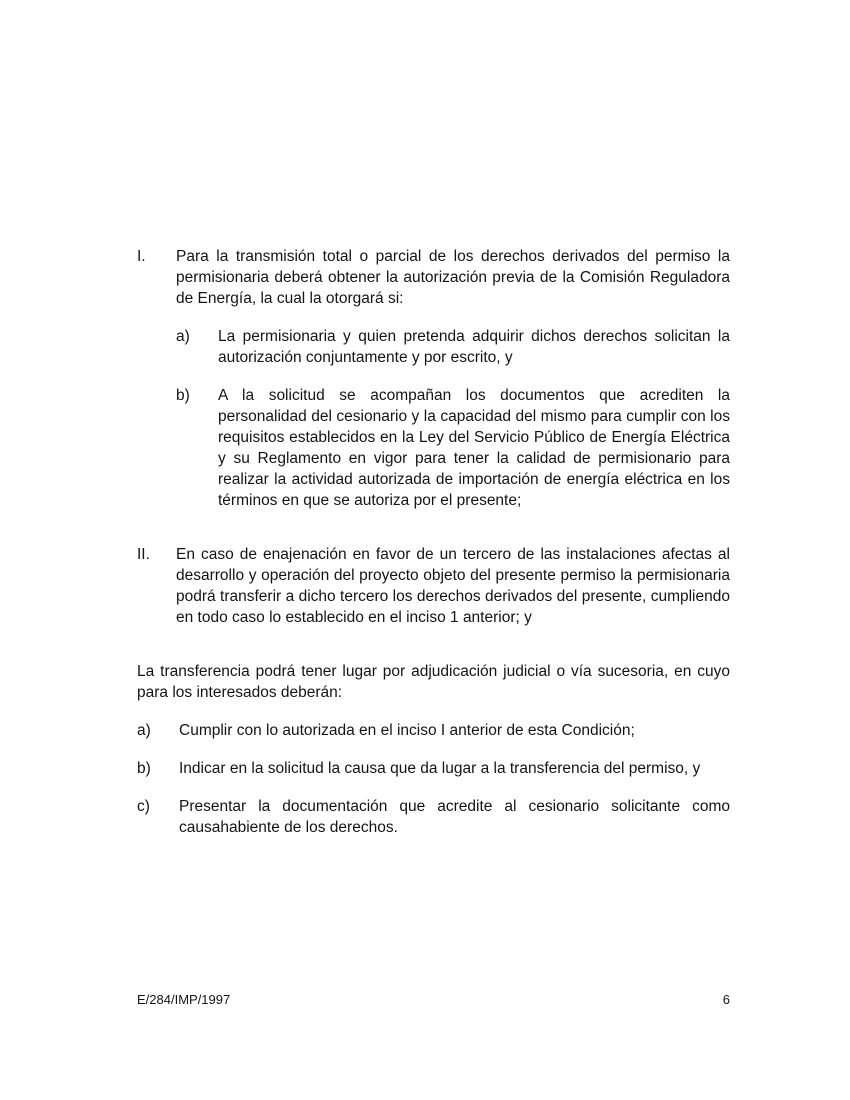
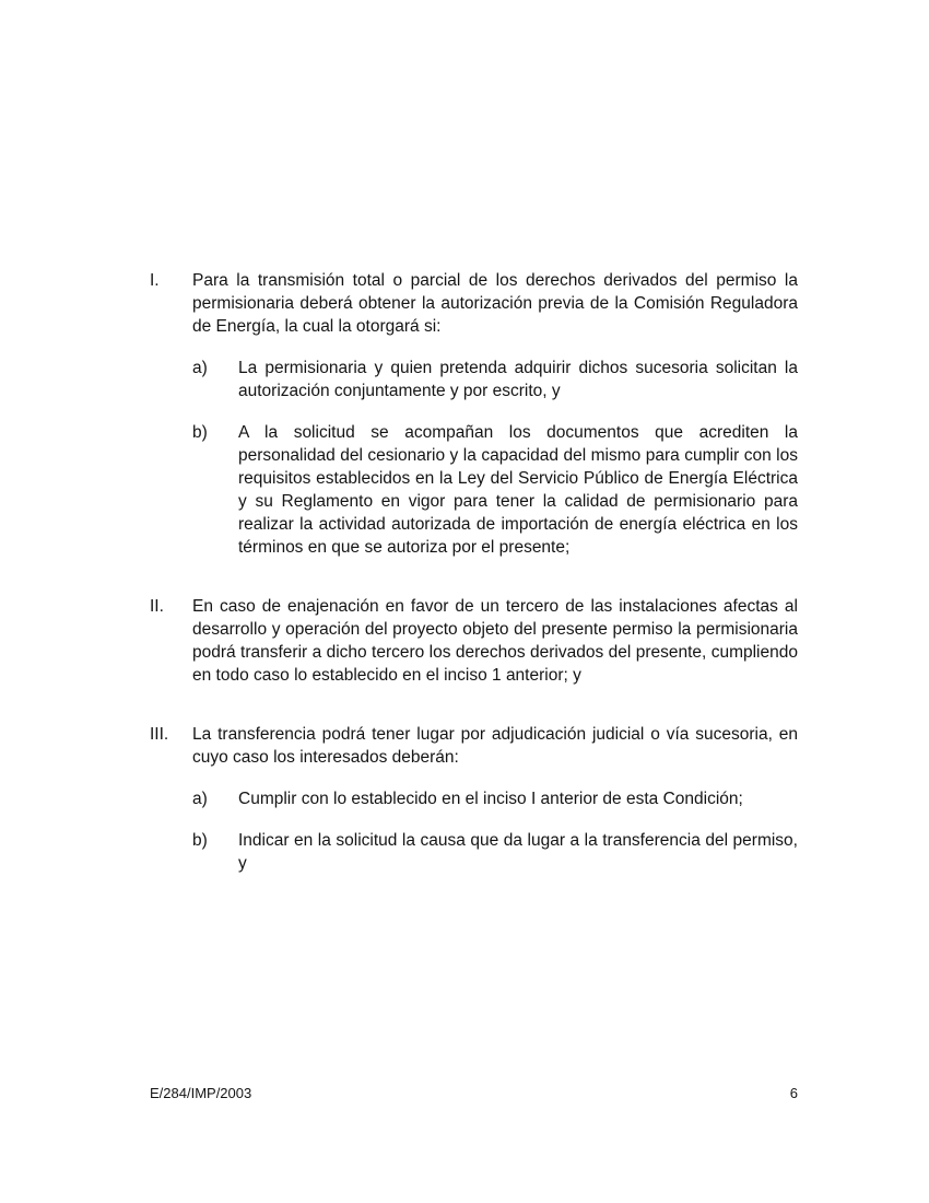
  I.
  Para la transmisión total o parcial de los derechos derivados del permiso la permisionaria deberá obtener la autorización previa de la Comisión Reguladora de Energía, la cual la otorgará si:
  a)
- La permisionaria y quien pretenda adquirir dichos derechos solicitan la autorización conjuntamente y por escrito, y
+ La permisionaria y quien pretenda adquirir dichos sucesoria solicitan la autorización conjuntamente y por escrito, y
  b)
  A la solicitud se acompañan los documentos que acrediten la personalidad del cesionario y la capacidad del mismo para cumplir con los requisitos establecidos en la Ley del Servicio Público de Energía Eléctrica y su Reglamento en vigor para tener la calidad de permisionario para realizar la actividad autorizada de importación de energía eléctrica en los términos en que se autoriza por el presente;
  II.
  En caso de enajenación en favor de un tercero de las instalaciones afectas al desarrollo y operación del proyecto objeto del presente permiso la permisionaria podrá transferir a dicho tercero los derechos derivados del presente, cumpliendo en todo caso lo establecido en el inciso 1 anterior; y
+ III.
- La transferencia podrá tener lugar por adjudicación judicial o vía sucesoria, en cuyo para los interesados deberán:
+ La transferencia podrá tener lugar por adjudicación judicial o vía sucesoria, en cuyo caso los interesados deberán:
  a)
- Cumplir con lo autorizada en el inciso I anterior de esta Condición;
+ Cumplir con lo establecido en el inciso I anterior de esta Condición;
  b)
  Indicar en la solicitud la causa que da lugar a la transferencia del permiso, y
- c)
- Presentar la documentación que acredite al cesionario solicitante como causahabiente de los derechos.
- E/284/IMP/1997
+ E/284/IMP/2003
  6
